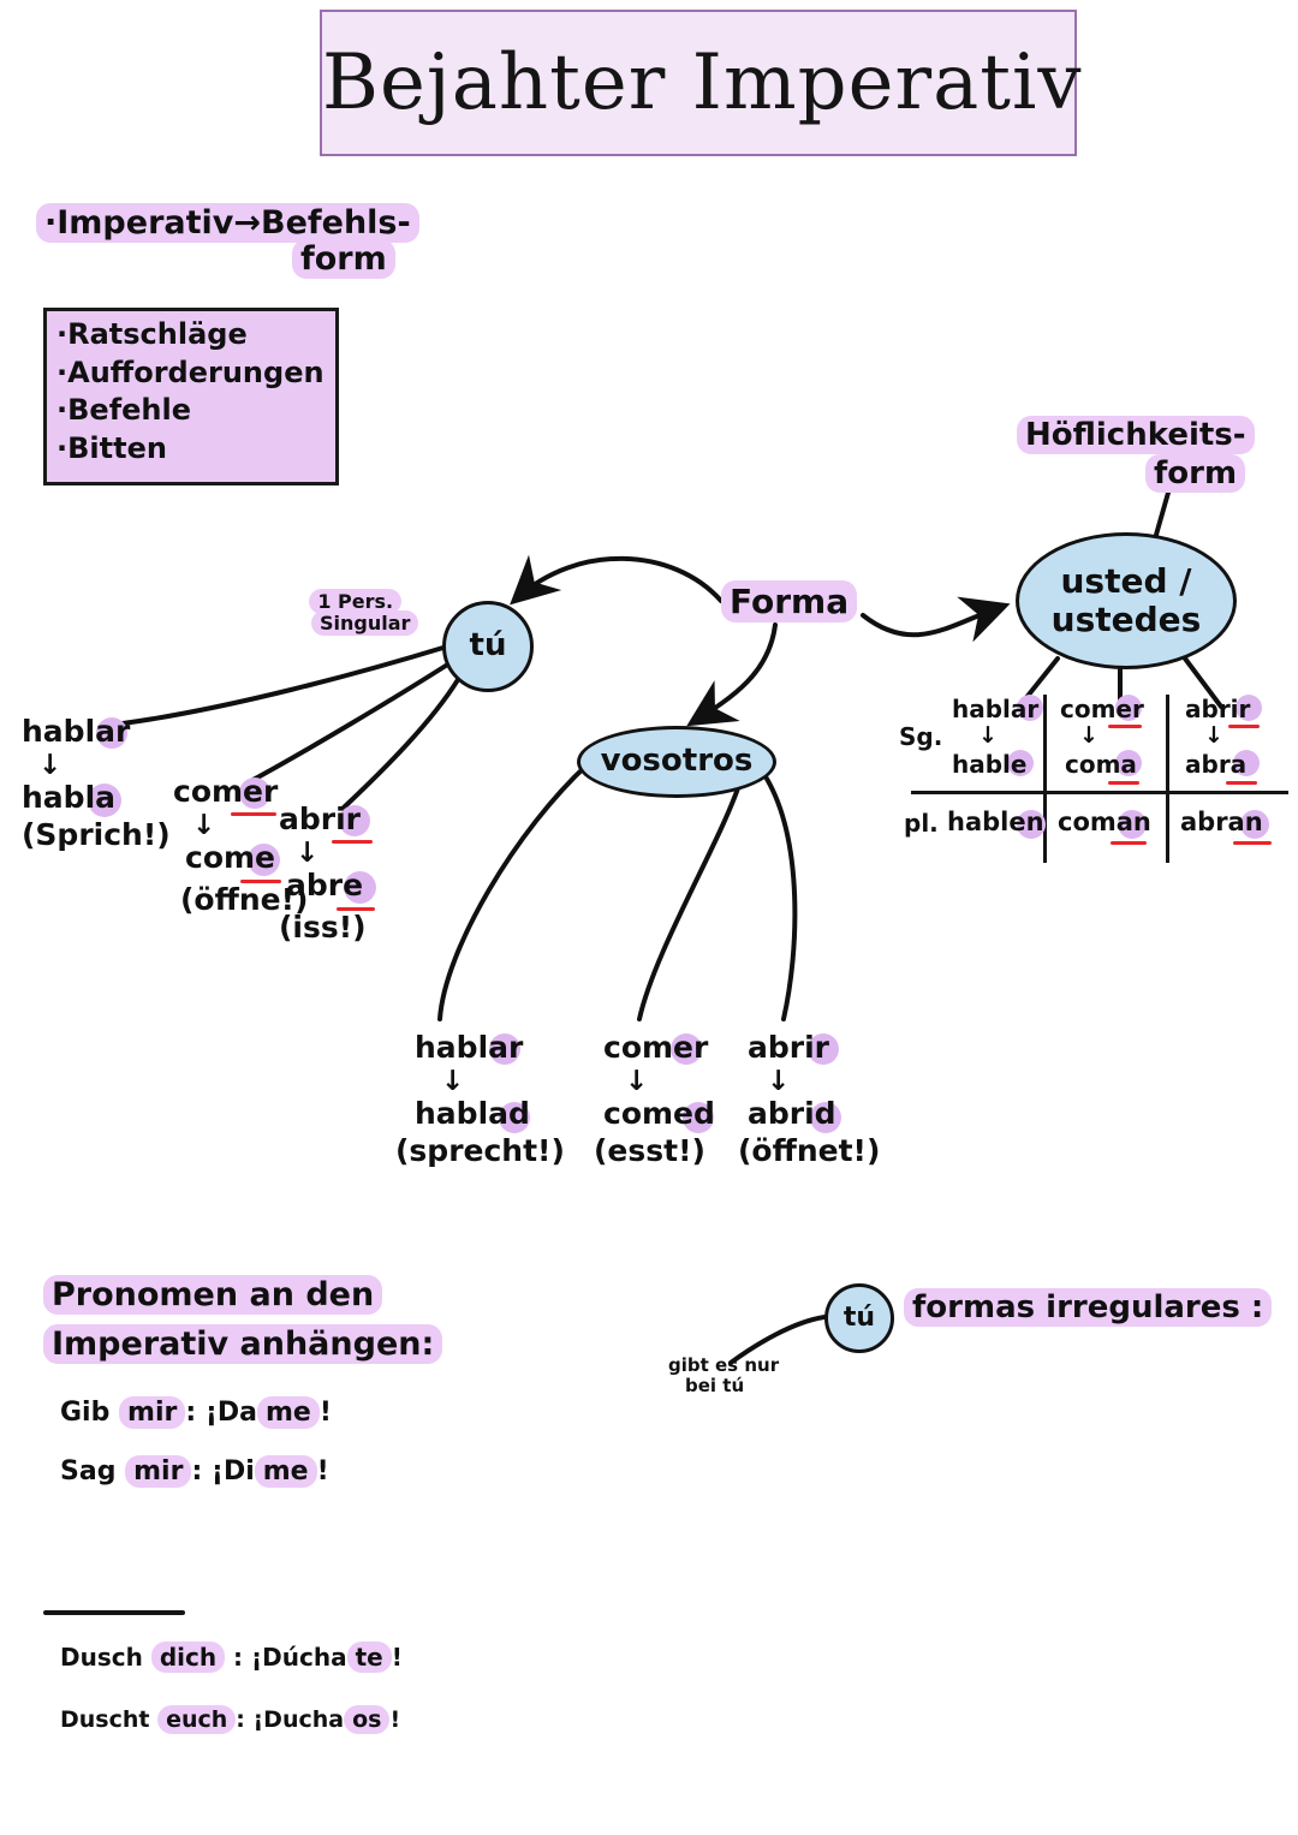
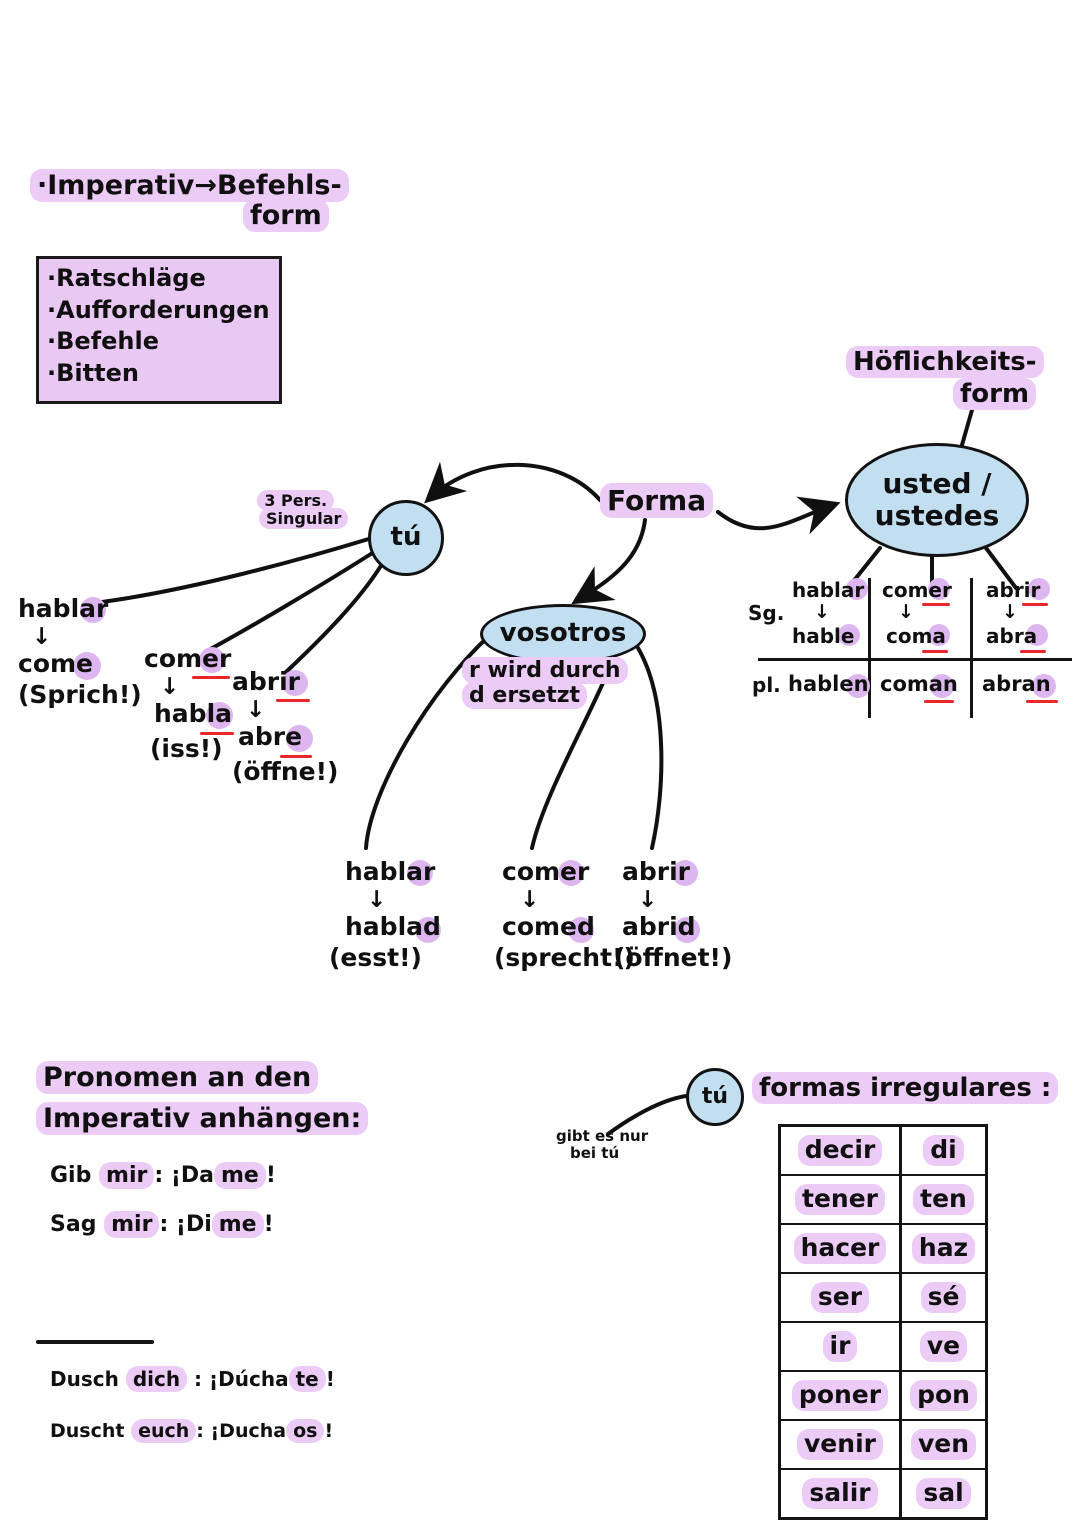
- Bejahter Imperativ
  ·Imperativ→Befehls-
  form
  ·Ratschläge
  ·Aufforderungen
  ·Befehle
  ·Bitten
  Forma
  Höflichkeits-
  form
- 1 Pers.
+ 3 Pers.
  Singular
  tú
  vosotros
  usted /
  ustedes
+ r wird durch
+ d ersetzt
  hablar
  ↓
- habla
+ come
  (Sprich!)
  comer
  ↓
- come
+ habla
- (öffne!)
+ (iss!)
  abrir
  ↓
  abre
- (iss!)
+ (öffne!)
  hablar
  ↓
  hablad
- (sprecht!)
+ (esst!)
  comer
  ↓
  comed
- (esst!)
+ (sprecht!)
  abrir
  ↓
  abrid
  (öffnet!)
  Sg.
  hablar
  ↓
  hable
  comer
  ↓
  coma
  abrir
  ↓
  abra
  pl.
  hablen
  coman
  abran
  Pronomen an den
  Imperativ anhängen:
  Gib mir : ¡Da me !
  Sag mir : ¡Di me !
  Dusch dich : ¡Dúcha te !
  Duscht euch : ¡Ducha os !
  tú
  gibt es nur
  bei tú
  formas irregulares :
+ decir
+ di
+ tener
+ ten
+ hacer
+ haz
+ ser
+ sé
+ ir
+ ve
+ poner
+ pon
+ venir
+ ven
+ salir
+ sal
